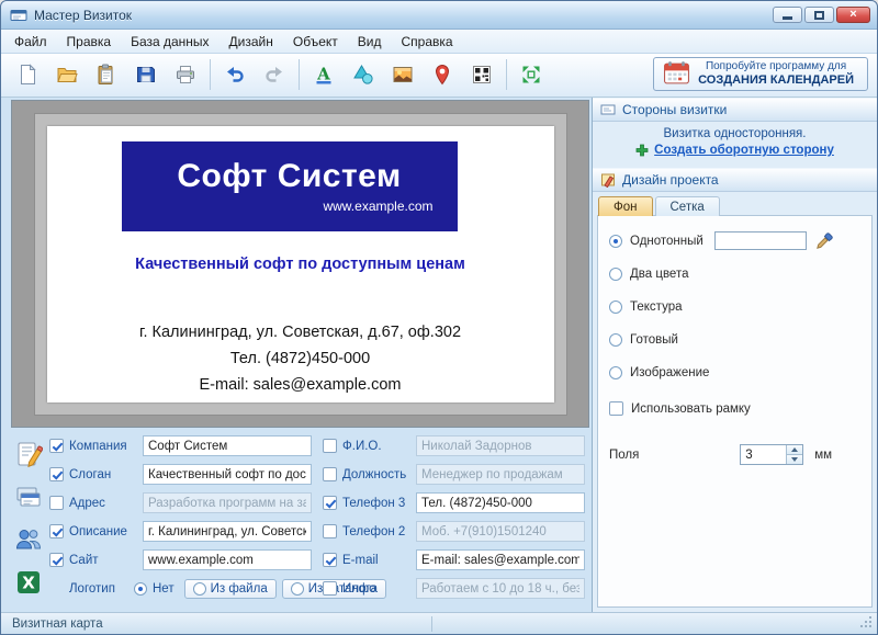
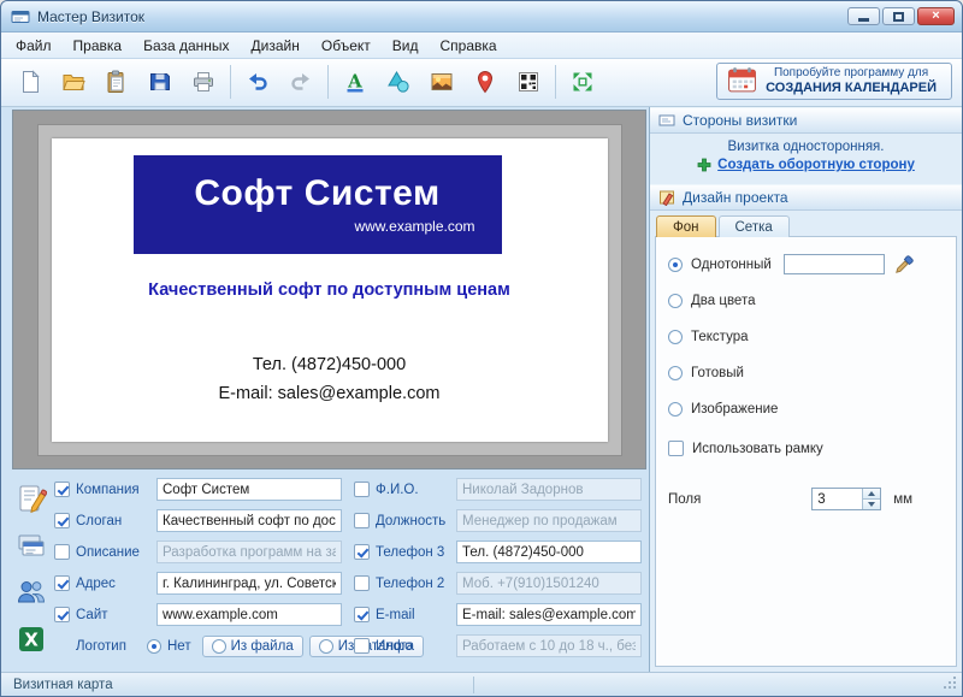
  Мастер Визиток
  ×
  Файл
  Правка
  База данных
  Дизайн
  Объект
  Вид
  Справка
  A
  Попробуйте программу для
  СОЗДАНИЯ КАЛЕНДАРЕЙ
  Софт Систем
  www.example.com
  Качественный софт по доступным ценам
- г. Калининград, ул. Советская, д.67, оф.302
  Тел. (4872)450-000
  E-mail: sales@example.com
  X
  Компания
  Софт Систем
  Слоган
- Адрес
+ Описание
  Разработка программ на за
- Описание
+ Адрес
  Сайт
  www.example.com
  Логотип
  Нет
  Из файла
  Изталога
  Ф.И.О.
  Николай Задорнов
  Должность
  Менеджер по продажам
  Телефон 3
  Тел. (4872)450-000
  Телефон 2
  Моб. +7(910)1501240
  E-mail
  E-mail: sales@example.com
  Инфо
  Работаем с 10 до 18 ч., без
  Стороны визитки
  Визитка односторонняя.
  Создать оборотную сторону
  Дизайн проекта
  Фон
  Сетка
  Однотонный
  Два цвета
  Текстура
  Готовый
  Изображение
  Использовать рамку
  Поля
  3
  мм
  Визитная карта
